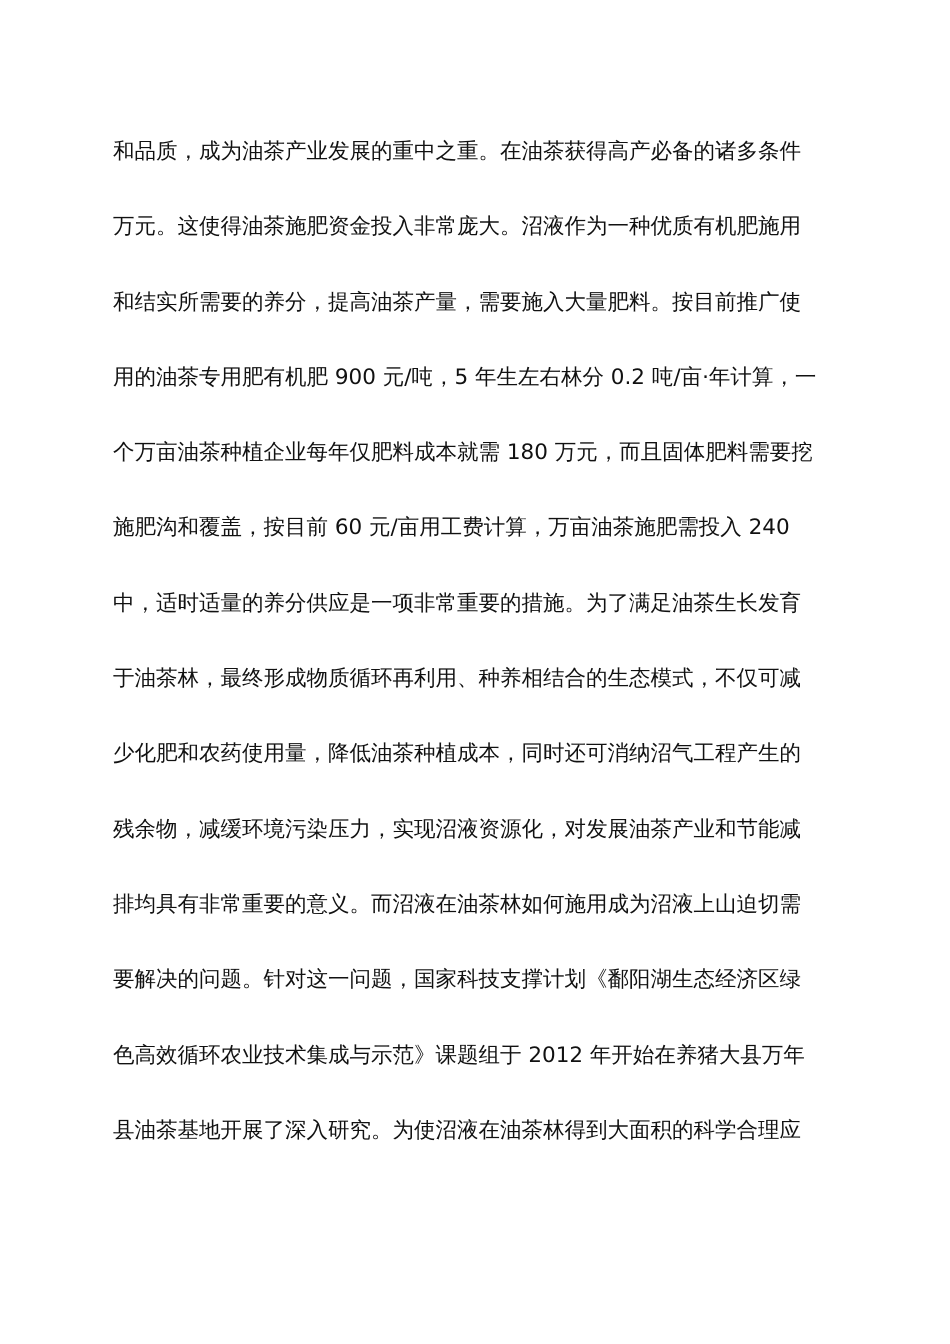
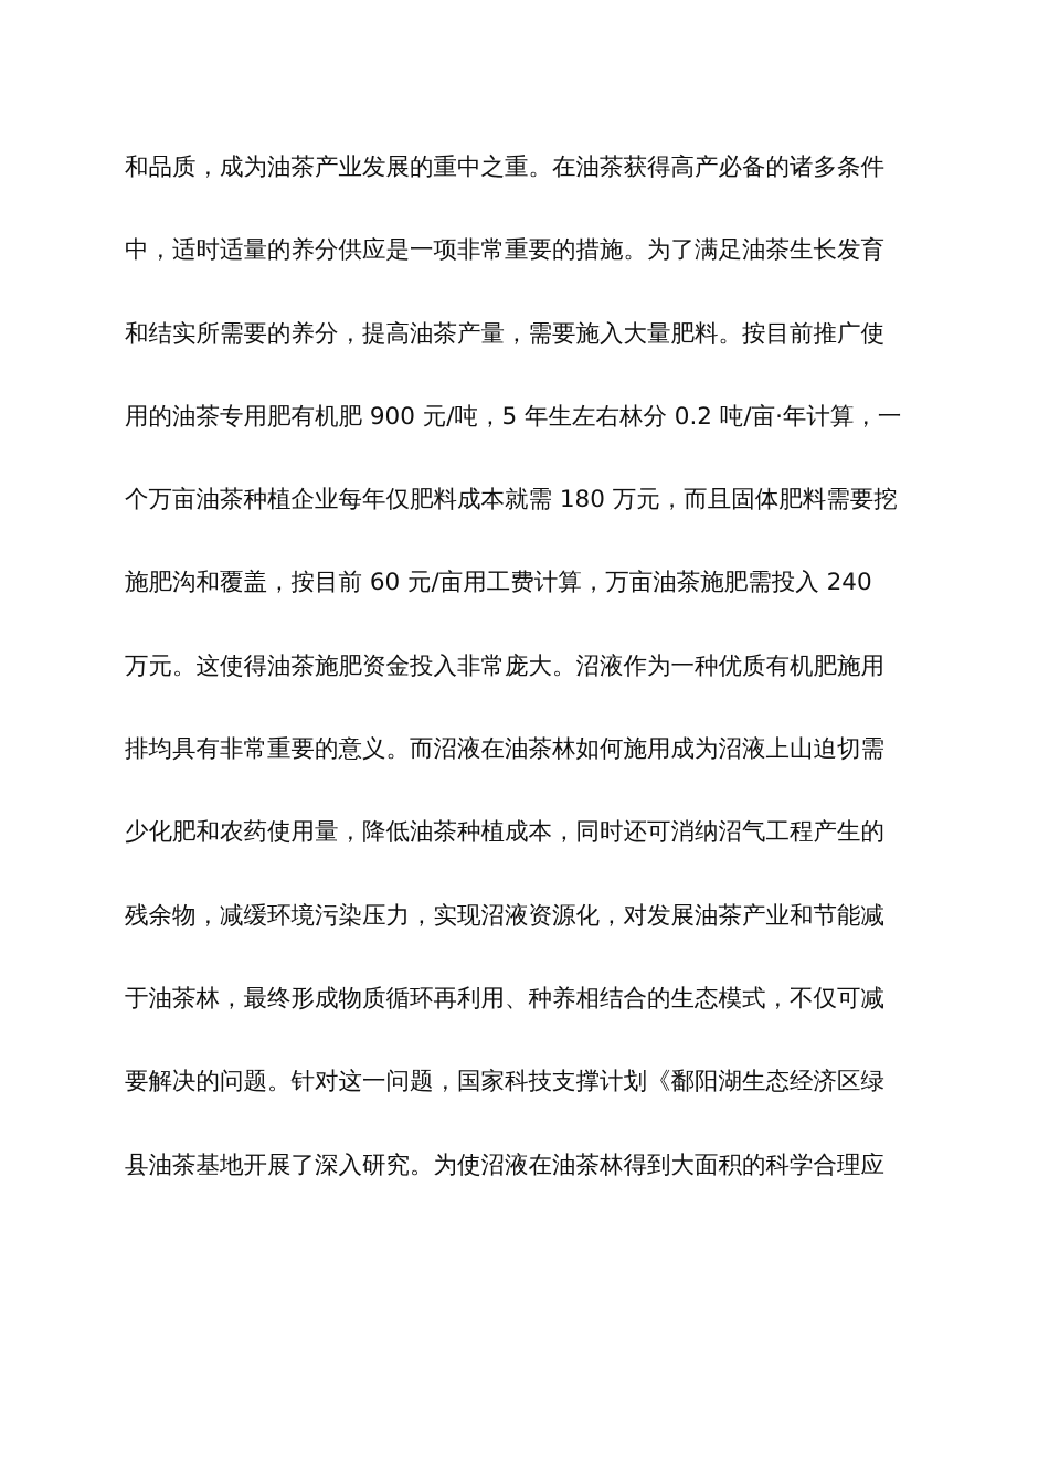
  和品质，成为油茶产业发展的重中之重。在油茶获得高产必备的诸多条件
- 万元。这使得油茶施肥资金投入非常庞大。沼液作为一种优质有机肥施用
+ 中，适时适量的养分供应是一项非常重要的措施。为了满足油茶生长发育
  和结实所需要的养分，提高油茶产量，需要施入大量肥料。按目前推广使
  用的油茶专用肥有机肥 900 元/吨，5 年生左右林分 0.2 吨/亩·年计算，一
  个万亩油茶种植企业每年仅肥料成本就需 180 万元，而且固体肥料需要挖
  施肥沟和覆盖，按目前 60 元/亩用工费计算，万亩油茶施肥需投入 240
- 中，适时适量的养分供应是一项非常重要的措施。为了满足油茶生长发育
+ 万元。这使得油茶施肥资金投入非常庞大。沼液作为一种优质有机肥施用
- 于油茶林，最终形成物质循环再利用、种养相结合的生态模式，不仅可减
+ 排均具有非常重要的意义。而沼液在油茶林如何施用成为沼液上山迫切需
  少化肥和农药使用量，降低油茶种植成本，同时还可消纳沼气工程产生的
  残余物，减缓环境污染压力，实现沼液资源化，对发展油茶产业和节能减
- 排均具有非常重要的意义。而沼液在油茶林如何施用成为沼液上山迫切需
+ 于油茶林，最终形成物质循环再利用、种养相结合的生态模式，不仅可减
  要解决的问题。针对这一问题，国家科技支撑计划《鄱阳湖生态经济区绿
- 色高效循环农业技术集成与示范》课题组于 2012 年开始在养猪大县万年
  县油茶基地开展了深入研究。为使沼液在油茶林得到大面积的科学合理应
